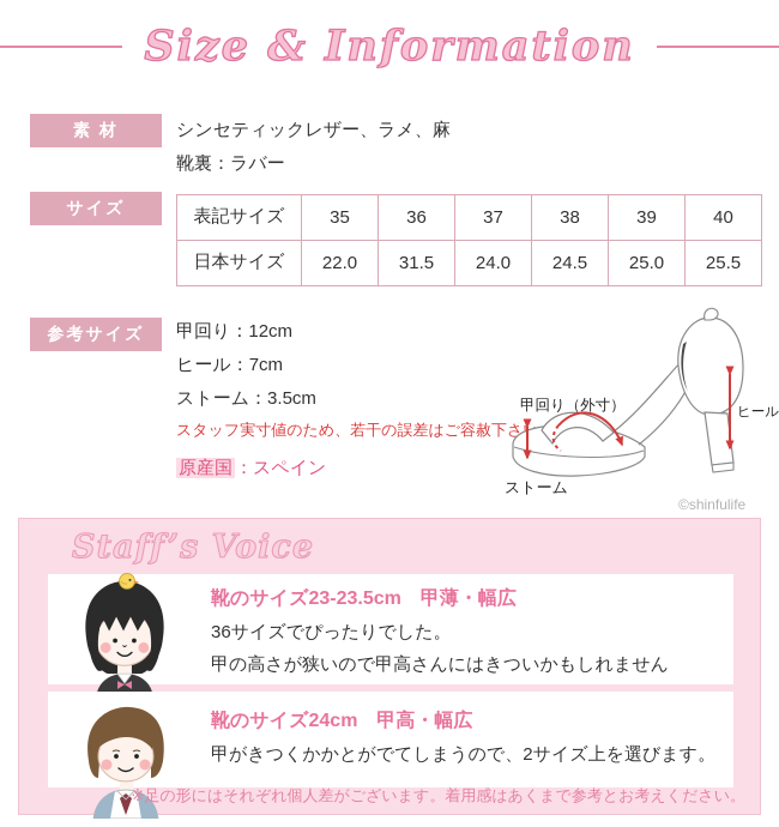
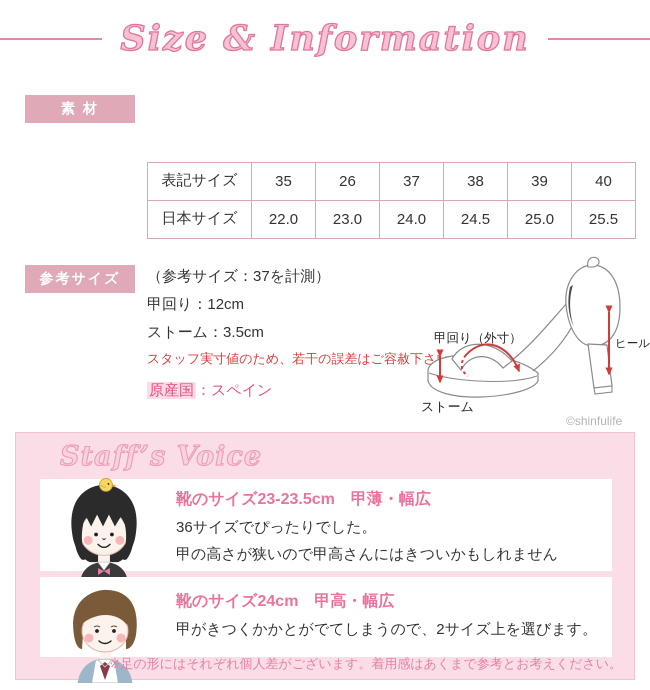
  Size & Information
  素 材
- シンセティックレザー、ラメ、麻
- 靴裏：ラバー
- サイズ
- 表記サイズ	35	36	37	38	39	40
+ 表記サイズ	35	26	37	38	39	40
- 日本サイズ	22.0	31.5	24.0	24.5	25.0	25.5
+ 日本サイズ	22.0	23.0	24.0	24.5	25.0	25.5
  参考サイズ
+ （参考サイズ：37を計測）
  甲回り：12cm
- ヒール：7cm
  ストーム：3.5cm
  スタッフ実寸値のため、若干の誤差はご容赦下さ
  原産国：スペイン
  甲回り（外寸）
  ヒール
  ストーム
  ©shinfulife
  Staff’s Voice
  靴のサイズ23-23.5cm 甲薄・幅広
  36サイズでぴったりでした。
  甲の高さが狭いので甲高さんにはきついかもしれません
  靴のサイズ24cm 甲高・幅広
  甲がきつくかかとがでてしまうので、2サイズ上を選びます。
  ※足の形にはそれぞれ個人差がございます。着用感はあくまで参考とお考えください。
